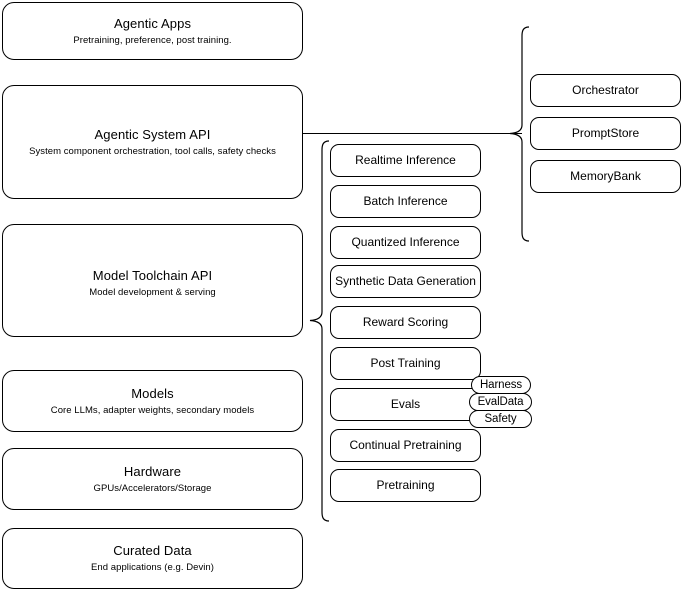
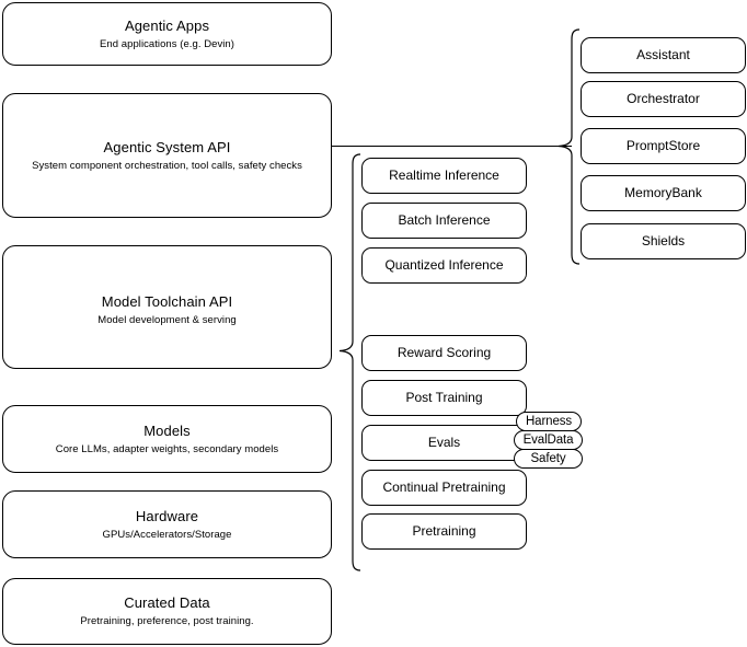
  Agentic Apps
- Pretraining, preference, post training.
+ End applications (e.g. Devin)
  Agentic System API
  System component orchestration, tool calls, safety checks
  Model Toolchain API
  Model development & serving
  Models
  Core LLMs, adapter weights, secondary models
  Hardware
  GPUs/Accelerators/Storage
  Curated Data
- End applications (e.g. Devin)
+ Pretraining, preference, post training.
  Realtime Inference
  Batch Inference
  Quantized Inference
- Synthetic Data Generation
  Reward Scoring
  Post Training
  Evals
  Continual Pretraining
  Pretraining
  Harness
  EvalData
  Safety
+ Assistant
  Orchestrator
  PromptStore
  MemoryBank
+ Shields
